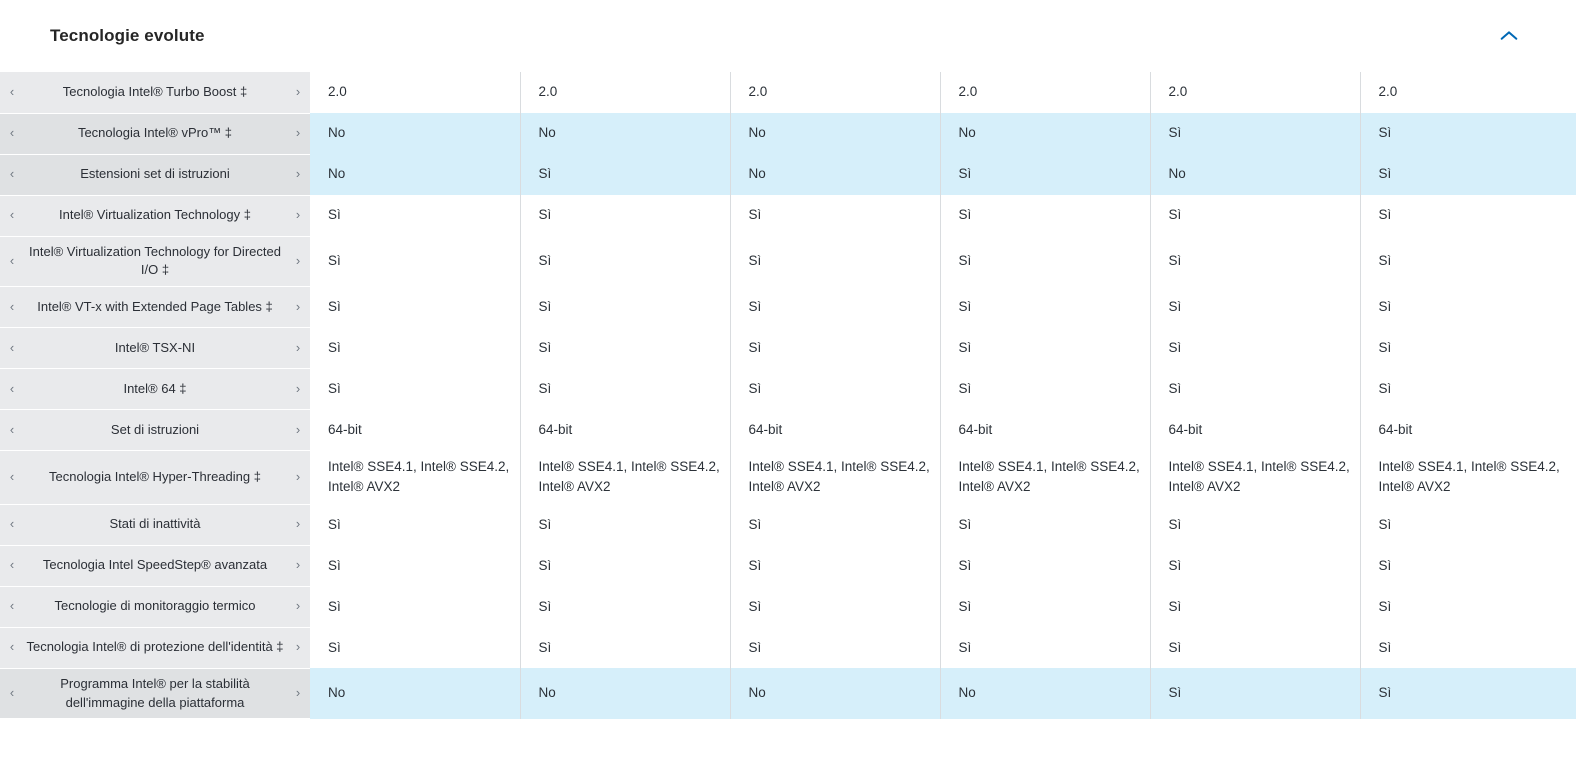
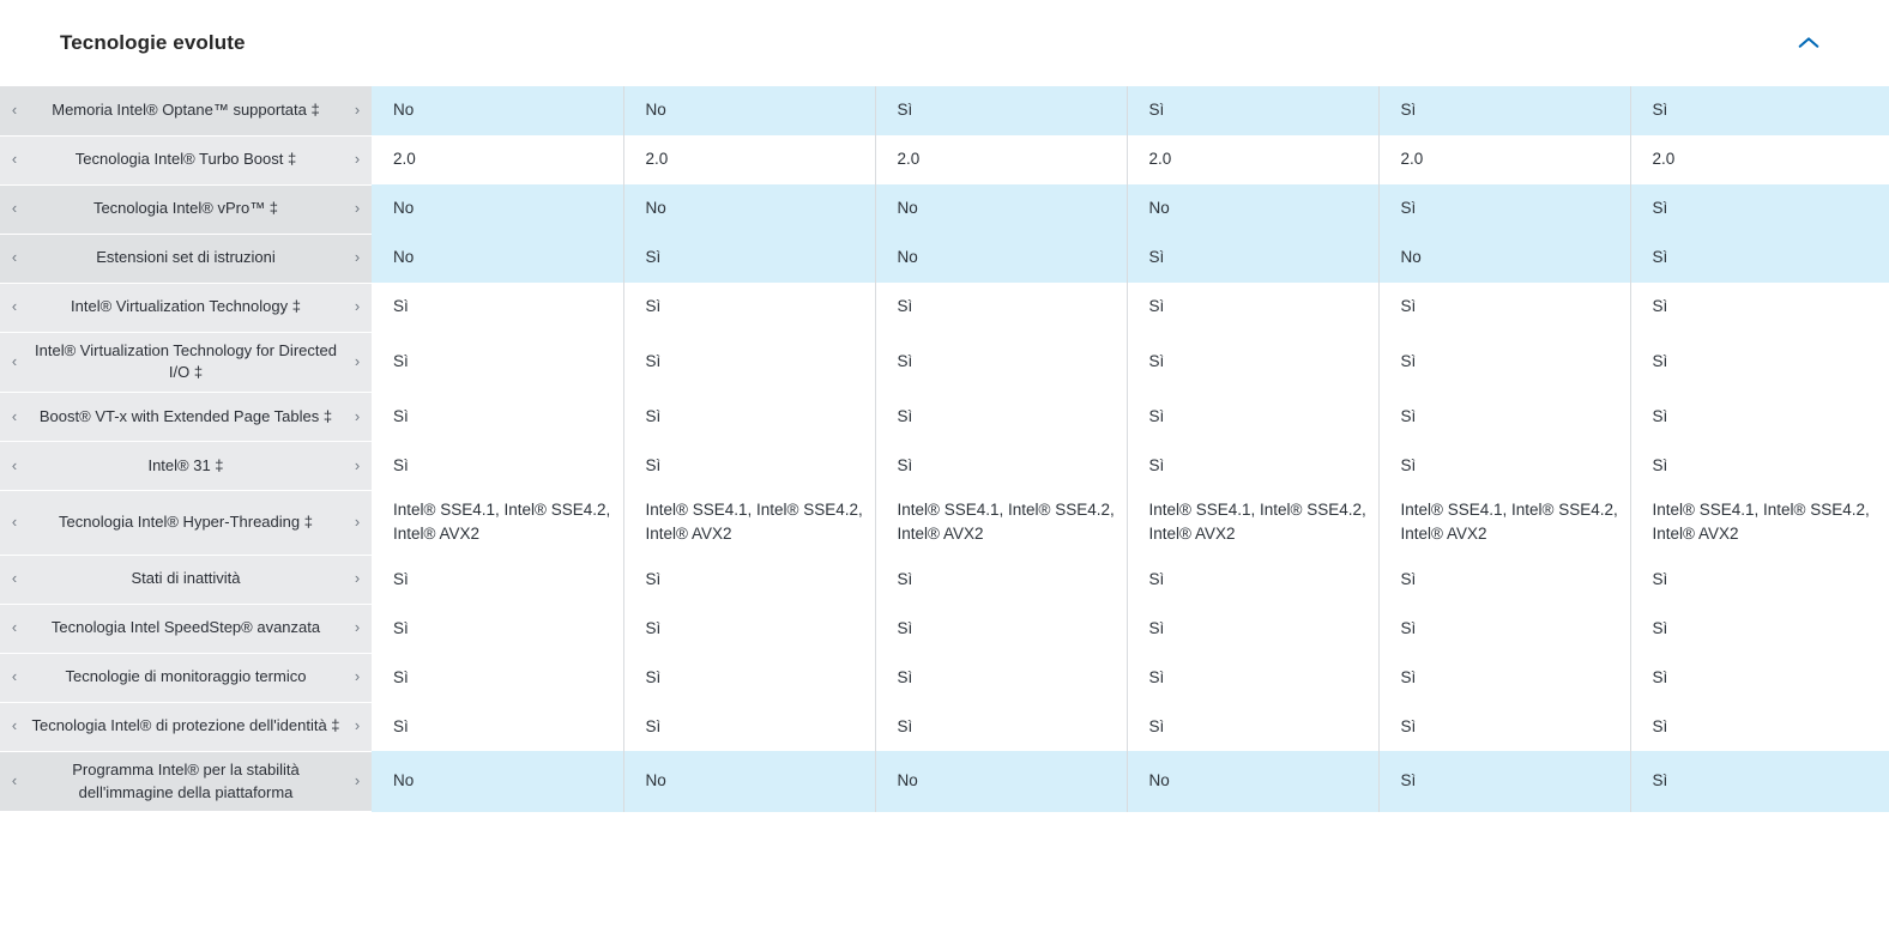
  Tecnologie evolute
+ ‹ Memoria Intel® Optane™ supportata ‡ ›	No	No	Sì	Sì	Sì	Sì
  ‹ Tecnologia Intel® Turbo Boost ‡ ›	2.0	2.0	2.0	2.0	2.0	2.0
  ‹ Tecnologia Intel® vPro™ ‡ ›	No	No	No	No	Sì	Sì
  ‹ Estensioni set di istruzioni ›	No	Sì	No	Sì	No	Sì
  ‹ Intel® Virtualization Technology ‡ ›	Sì	Sì	Sì	Sì	Sì	Sì
  ‹Intel® Virtualization Technology for Directed I/O ‡›	Sì	Sì	Sì	Sì	Sì	Sì
- ‹ Intel® VT-x with Extended Page Tables ‡ ›	Sì	Sì	Sì	Sì	Sì	Sì
+ ‹ Boost® VT-x with Extended Page Tables ‡ ›	Sì	Sì	Sì	Sì	Sì	Sì
- ‹ Intel® TSX-NI ›	Sì	Sì	Sì	Sì	Sì	Sì
- ‹ Intel® 64 ‡ ›	Sì	Sì	Sì	Sì	Sì	Sì
+ ‹ Intel® 31 ‡ ›	Sì	Sì	Sì	Sì	Sì	Sì
- ‹ Set di istruzioni ›	64-bit	64-bit	64-bit	64-bit	64-bit	64-bit
  ‹ Tecnologia Intel® Hyper-Threading ‡ ›	Intel® SSE4.1, Intel® SSE4.2, Intel® AVX2	Intel® SSE4.1, Intel® SSE4.2, Intel® AVX2	Intel® SSE4.1, Intel® SSE4.2, Intel® AVX2	Intel® SSE4.1, Intel® SSE4.2, Intel® AVX2	Intel® SSE4.1, Intel® SSE4.2, Intel® AVX2	Intel® SSE4.1, Intel® SSE4.2, Intel® AVX2
  ‹ Stati di inattività ›	Sì	Sì	Sì	Sì	Sì	Sì
  ‹ Tecnologia Intel SpeedStep® avanzata ›	Sì	Sì	Sì	Sì	Sì	Sì
  ‹ Tecnologie di monitoraggio termico ›	Sì	Sì	Sì	Sì	Sì	Sì
  ‹ Tecnologia Intel® di protezione dell'identità ‡ ›	Sì	Sì	Sì	Sì	Sì	Sì
  ‹Programma Intel® per la stabilità dell'immagine della piattaforma›	No	No	No	No	Sì	Sì
